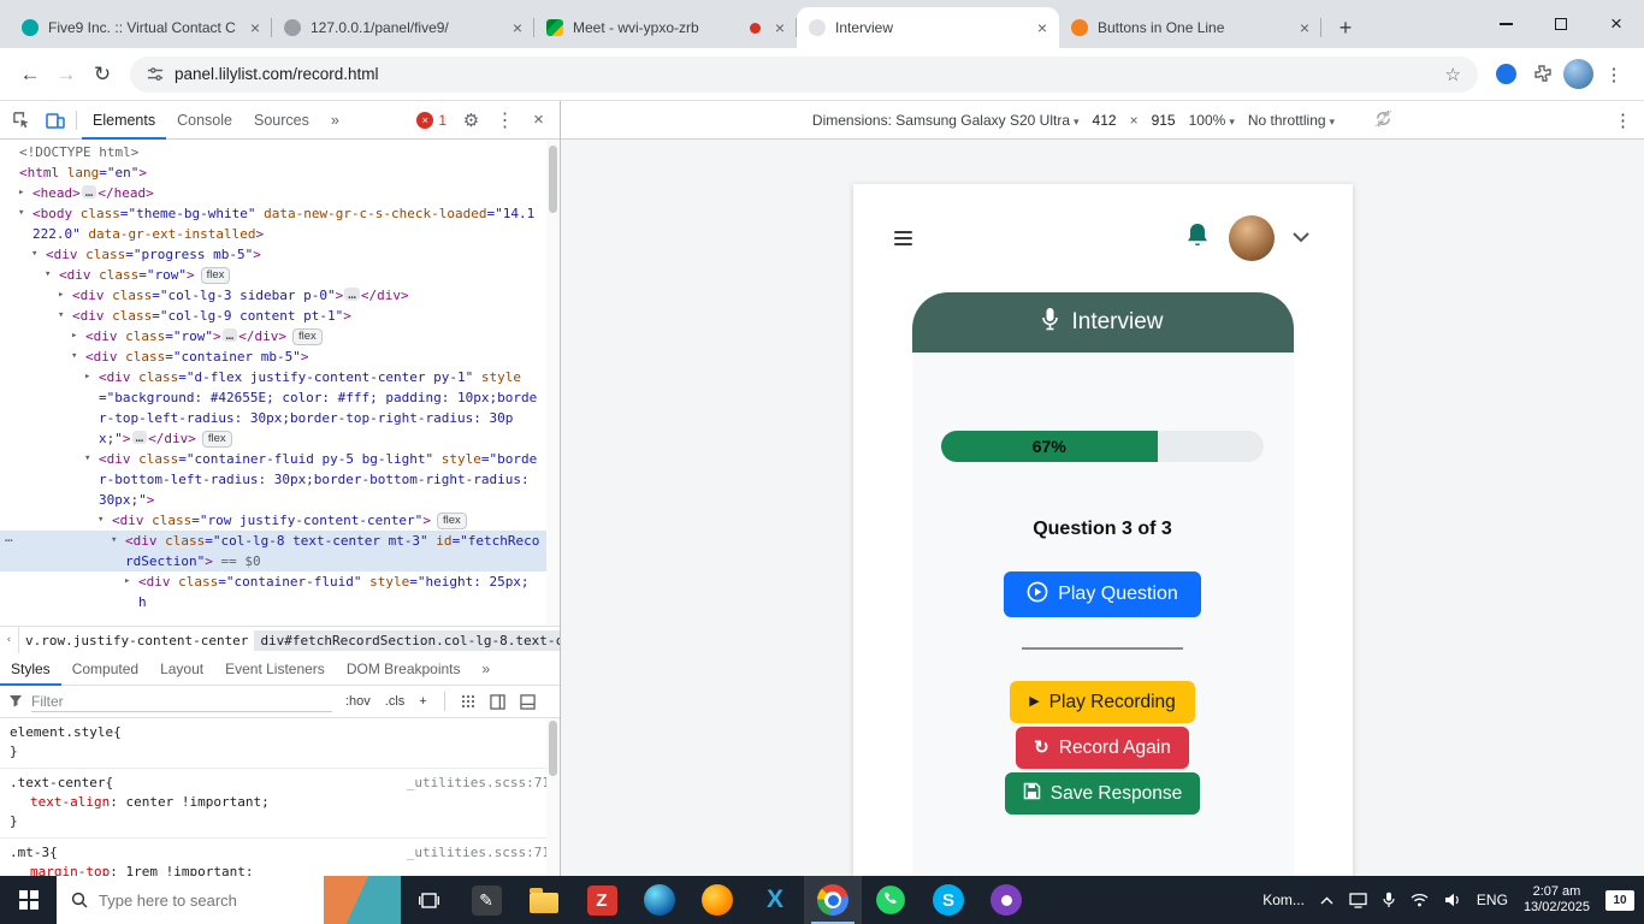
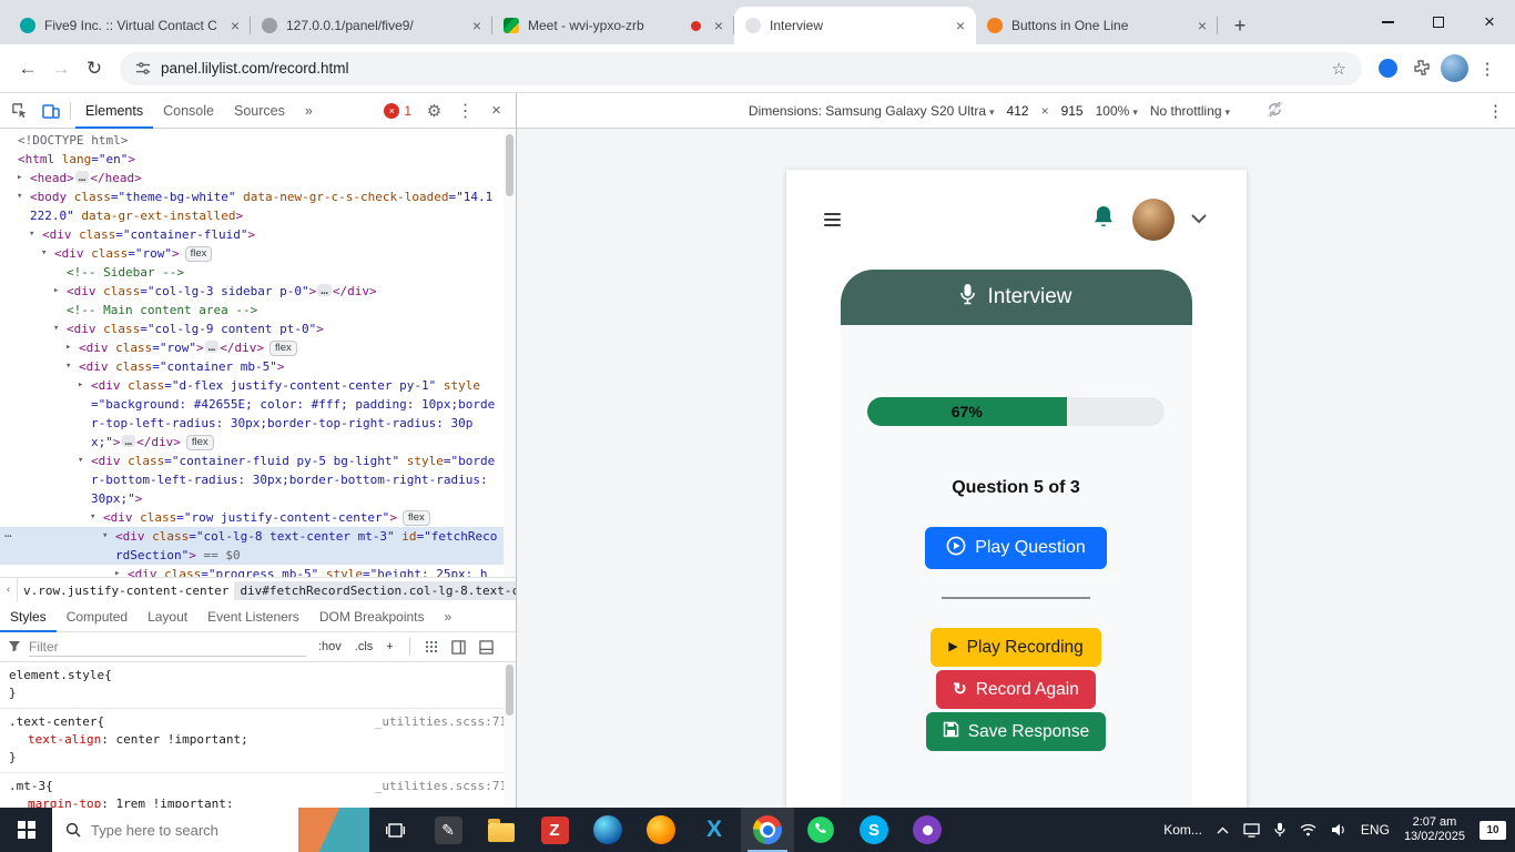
  Five9 Inc. :: Virtual Contact C
  ×
  127.0.0.1/panel/five9/
  ×
  Meet - wvi-ypxo-zrb
  ×
  Interview
  ×
  Buttons in One Line
  ×
  +
  ×
  ←
  →
  ↻
  panel.lilylist.com/record.html
  ☆
  ⋮
  Elements
  Console
  Sources
  »
  ×
  1
  ⚙
  ⋮
  ×
  <!DOCTYPE html>
  <html lang="en">
  ▸
  <head> … </head>
  ▾
  <body class="theme-bg-white" data-new-gr-c-s-check-loaded="14.1222.0" data-gr-ext-installed>
  ▾
- <div class="progress mb-5">
+ <div class="container-fluid">
  ▾
  <div class="row"> flex
+ <!-- Sidebar -->
  ▸
  <div class="col-lg-3 sidebar p-0"> … </div>
+ <!-- Main content area -->
  ▾
- <div class="col-lg-9 content pt-1">
+ <div class="col-lg-9 content pt-0">
  ▸
  <div class="row"> … </div> flex
  ▾
  <div class="container mb-5">
  ▸
  <div class="d-flex justify-content-center py-1" style="background: #42655E; color: #fff; padding: 10px;border-top-left-radius: 30px;border-top-right-radius: 30px;"> … </div> flex
  ▾
  <div class="container-fluid py-5 bg-light" style="border-bottom-left-radius: 30px;border-bottom-right-radius: 30px;">
  ▾
  <div class="row justify-content-center"> flex
  …
  ▾
  <div class="col-lg-8 text-center mt-3" id="fetchRecordSection"> == $0
  ▸
- <div class="container-fluid" style="height: 25px; h
+ <div class="progress mb-5" style="height: 25px; h
  ‹
  v.row.justify-content-center
  div#fetchRecordSection.col-lg-8.text-c
  Styles
  Computed
  Layout
  Event Listeners
  DOM Breakpoints
  »
  Filter
  :hov
  .cls
  +
  element.style
  {
  }
  .text-center
  {
  _utilities.scss:7
  text-align: center !important;
  }
  .mt-3
  {
  _utilities.scss:7
  margin-top: 1rem !important;
  Dimensions: Samsung Galaxy S20 Ultra ▾
  412
  ×
  915
  100% ▾
  No throttling ▾
  ⋮
  Interview
  67%
- Question 3 of 3
+ Question 5 of 3
  Play Question
  ▶
  Play Recording
  ↻
  Record Again
  Save Response
  Type here to search
  ✎
  Z
  X
  S
  Kom...
  ENG
  2:07 am
  13/02/2025
  10
